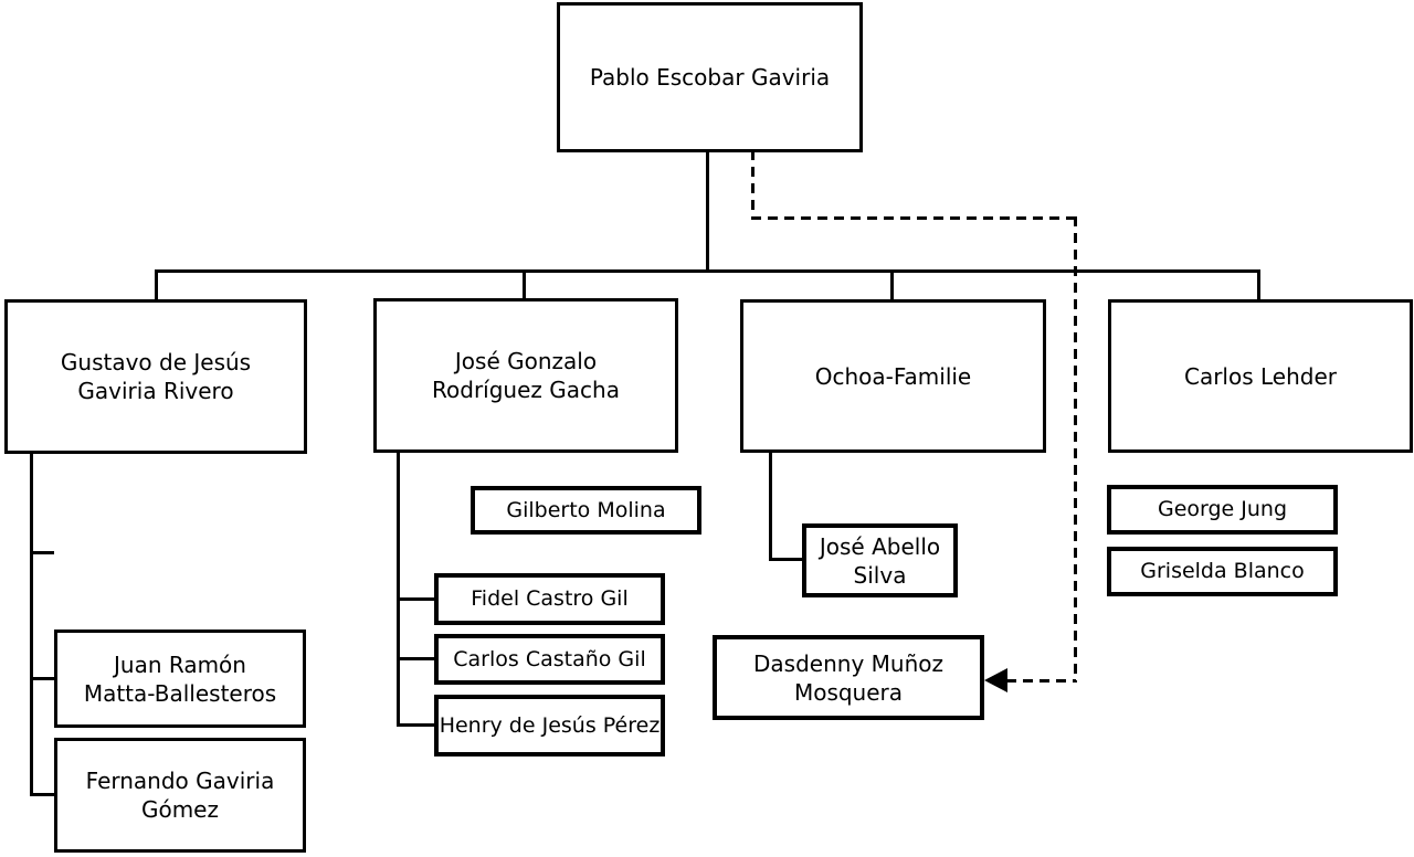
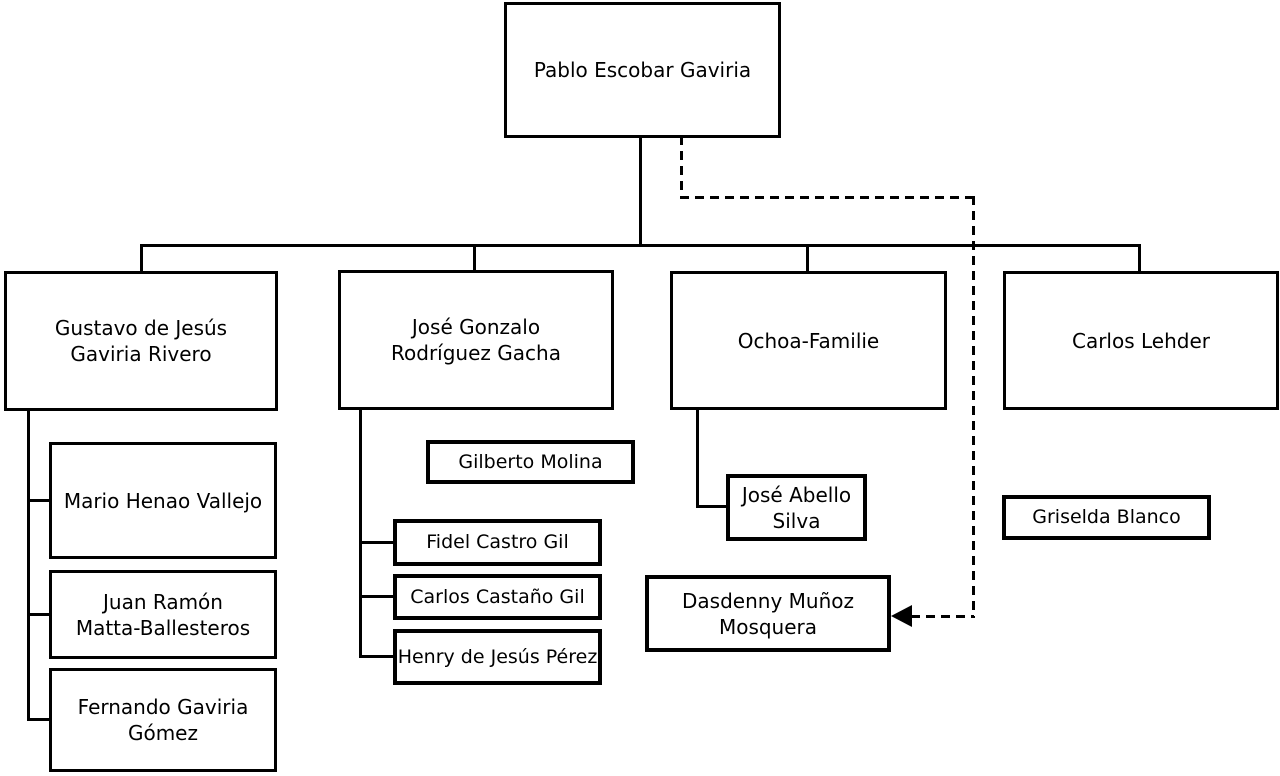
  Pablo Escobar Gaviria
  Gustavo de Jesús
  Gaviria Rivero
  José Gonzalo
  Rodríguez Gacha
  Ochoa-Familie
  Carlos Lehder
+ Mario Henao Vallejo
  Juan Ramón
  Matta-Ballesteros
  Fernando Gaviria
  Gómez
  Gilberto Molina
  Fidel Castro Gil
  Carlos Castaño Gil
  Henry de Jesús Pérez
  José Abello
  Silva
  Dasdenny Muñoz
  Mosquera
- George Jung
  Griselda Blanco
